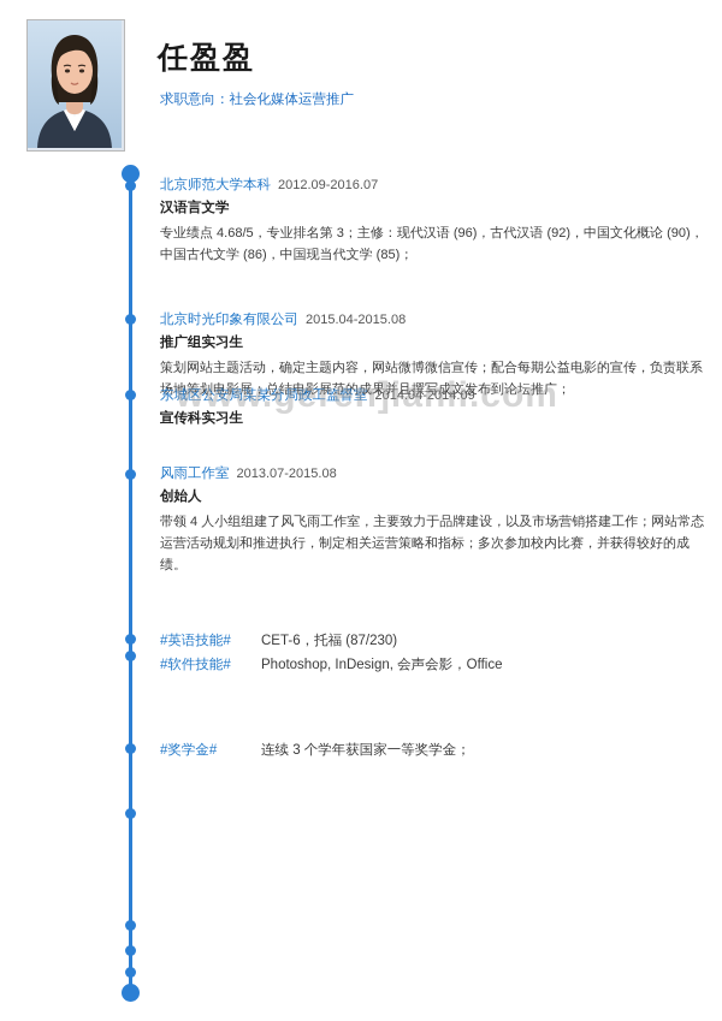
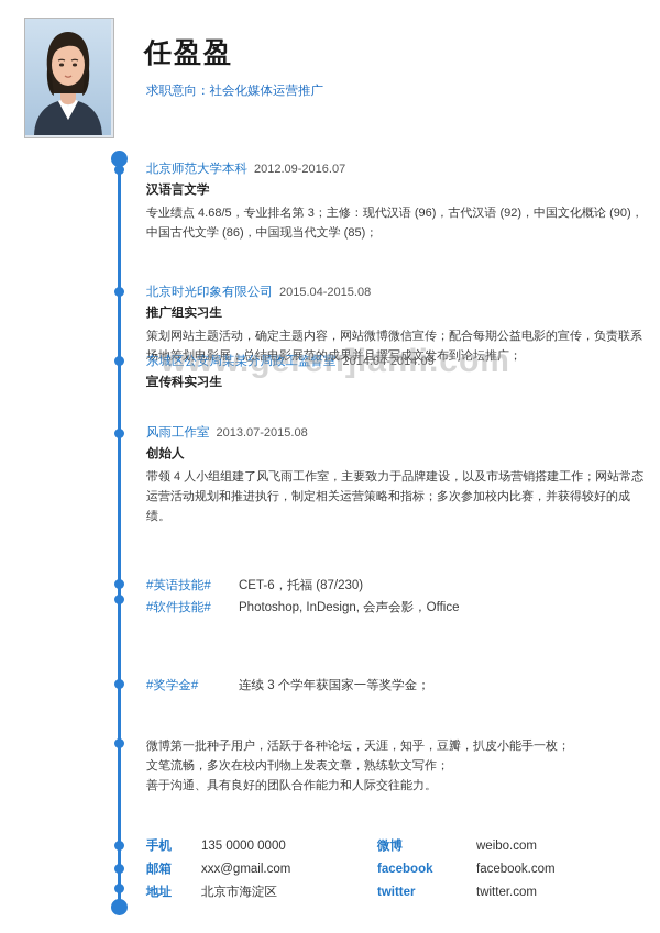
  任盈盈
  求职意向：社会化媒体运营推广
  北京师范大学本科 2012.09-2016.07
  汉语言文学
  专业绩点 4.68/5，专业排名第 3；主修：现代汉语 (96)，古代汉语 (92)，中国文化概论 (90)，中国古代文学 (86)，中国现当代文学 (85)；
  北京时光印象有限公司 2015.04-2015.08
  推广组实习生
  策划网站主题活动，确定主题内容，网站微博微信宣传；配合每期公益电影的宣传，负责联系场地筹划电影展；总结电影展范的成果并且撰写成文发布到论坛推广；
  东城区公安局某某分局政工监督室 2014.04-2014.09
  宣传科实习生
  风雨工作室 2013.07-2015.08
  创始人
  带领 4 人小组组建了风飞雨工作室，主要致力于品牌建设，以及市场营销搭建工作；网站常态运营活动规划和推进执行，制定相关运营策略和指标；多次参加校内比赛，并获得较好的成绩。
  #英语技能# CET-6，托福 (87/230)
  #软件技能# Photoshop, InDesign, 会声会影，Office
  #奖学金# 连续 3 个学年获国家一等奖学金；
+ 微博第一批种子用户，活跃于各种论坛，天涯，知乎，豆瓣，扒皮小能手一枚；
+ 文笔流畅，多次在校内刊物上发表文章，熟练软文写作；
+ 善于沟通、具有良好的团队合作能力和人际交往能力。
+ 手机
+ 135 0000 0000
+ 微博
+ weibo.com
+ 邮箱
+ xxx@gmail.com
+ facebook
+ facebook.com
+ 地址
+ 北京市海淀区
+ twitter
+ twitter.com
  www.geren]ianli.com
